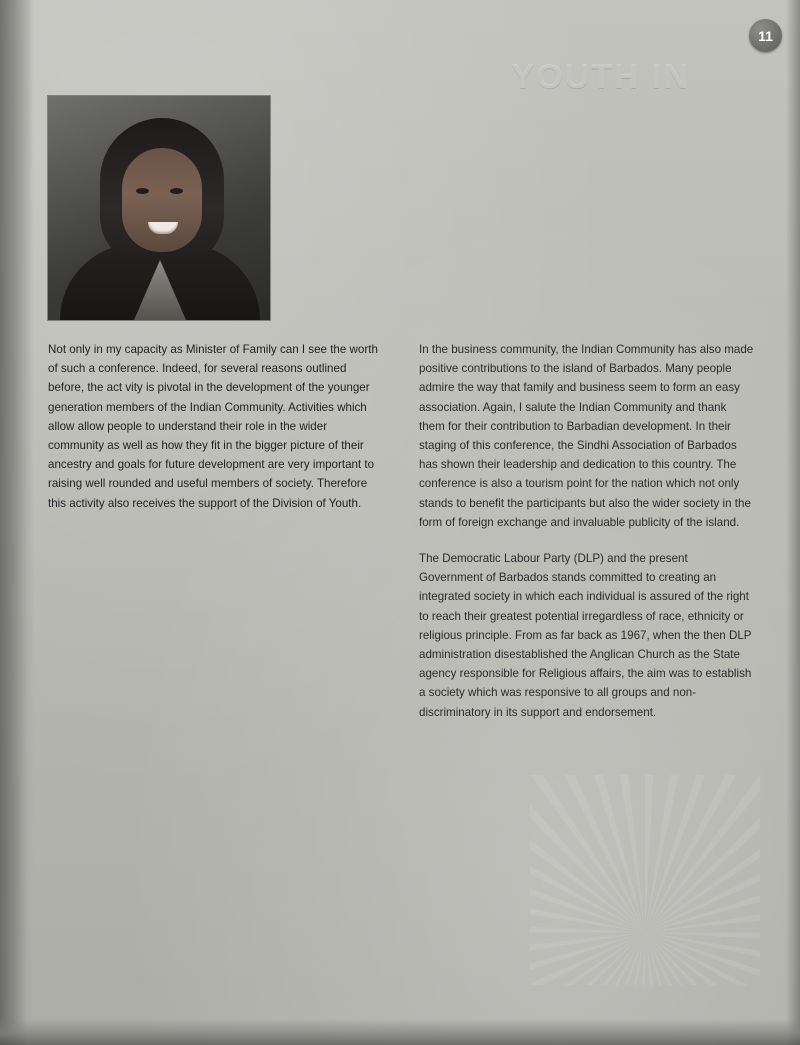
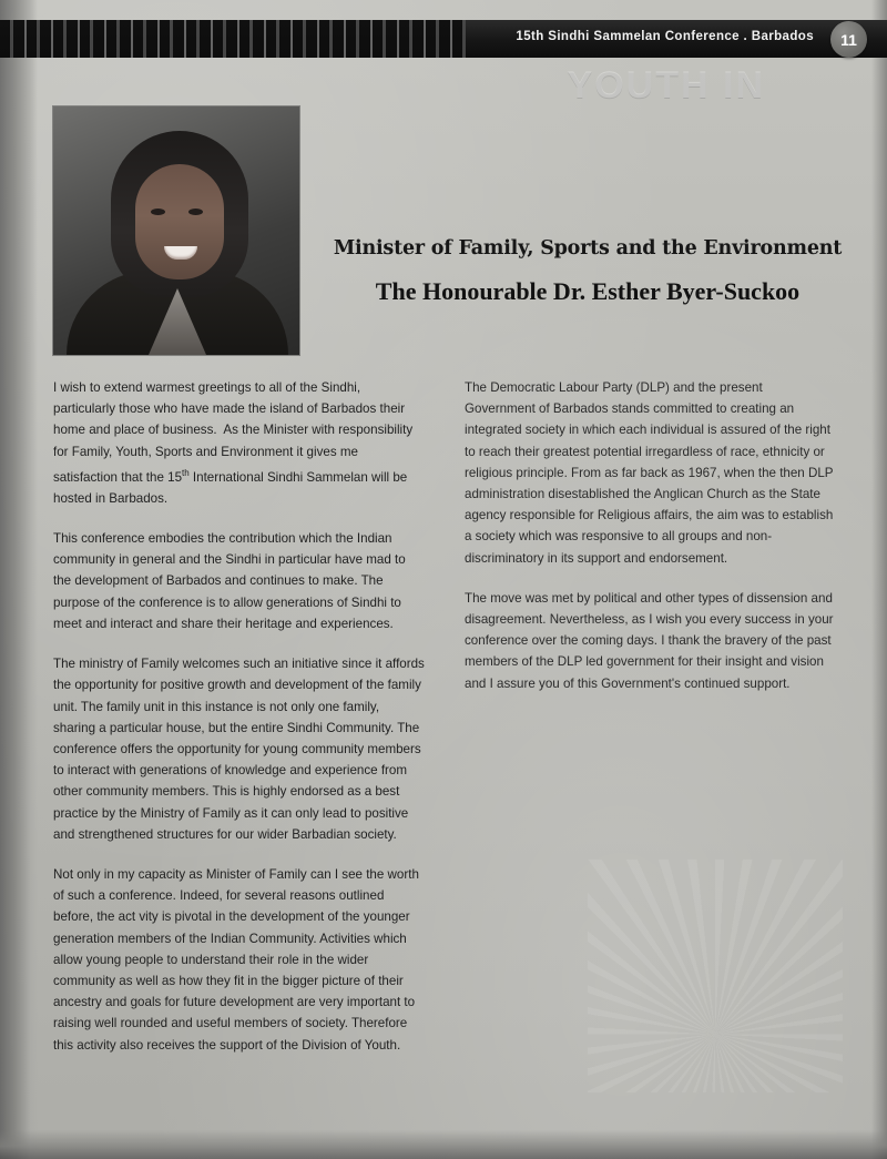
+ 15th Sindhi Sammelan Conference . Barbados
  11
  YOUTH IN
+ Minister of Family, Sports and the Environment
+ The Honourable Dr. Esther Byer-Suckoo
+ I wish to extend warmest greetings to all of the Sindhi, particularly those who have made the island of Barbados their home and place of business. As the Minister with responsibility for Family, Youth, Sports and Environment it gives me satisfaction that the 15th International Sindhi Sammelan will be hosted in Barbados.
+ This conference embodies the contribution which the Indian community in general and the Sindhi in particular have mad to the development of Barbados and continues to make. The purpose of the conference is to allow generations of Sindhi to meet and interact and share their heritage and experiences.
+ The ministry of Family welcomes such an initiative since it affords the opportunity for positive growth and development of the family unit. The family unit in this instance is not only one family, sharing a particular house, but the entire Sindhi Community. The conference offers the opportunity for young community members to interact with generations of knowledge and experience from other community members. This is highly endorsed as a best practice by the Ministry of Family as it can only lead to positive and strengthened structures for our wider Barbadian society.
- Not only in my capacity as Minister of Family can I see the worth of such a conference. Indeed, for several reasons outlined before, the act vity is pivotal in the development of the younger generation members of the Indian Community. Activities which allow allow people to understand their role in the wider community as well as how they fit in the bigger picture of their ancestry and goals for future development are very important to raising well rounded and useful members of society. Therefore this activity also receives the support of the Division of Youth.
+ Not only in my capacity as Minister of Family can I see the worth of such a conference. Indeed, for several reasons outlined before, the act vity is pivotal in the development of the younger generation members of the Indian Community. Activities which allow young people to understand their role in the wider community as well as how they fit in the bigger picture of their ancestry and goals for future development are very important to raising well rounded and useful members of society. Therefore this activity also receives the support of the Division of Youth.
- In the business community, the Indian Community has also made positive contributions to the island of Barbados. Many people admire the way that family and business seem to form an easy association. Again, I salute the Indian Community and thank them for their contribution to Barbadian development. In their staging of this conference, the Sindhi Association of Barbados has shown their leadership and dedication to this country. The conference is also a tourism point for the nation which not only stands to benefit the participants but also the wider society in the form of foreign exchange and invaluable publicity of the island.
  The Democratic Labour Party (DLP) and the present Government of Barbados stands committed to creating an integrated society in which each individual is assured of the right to reach their greatest potential irregardless of race, ethnicity or religious principle. From as far back as 1967, when the then DLP administration disestablished the Anglican Church as the State agency responsible for Religious affairs, the aim was to establish a society which was responsive to all groups and non-discriminatory in its support and endorsement.
+ The move was met by political and other types of dissension and disagreement. Nevertheless, as I wish you every success in your conference over the coming days. I thank the bravery of the past members of the DLP led government for their insight and vision and I assure you of this Government's continued support.
